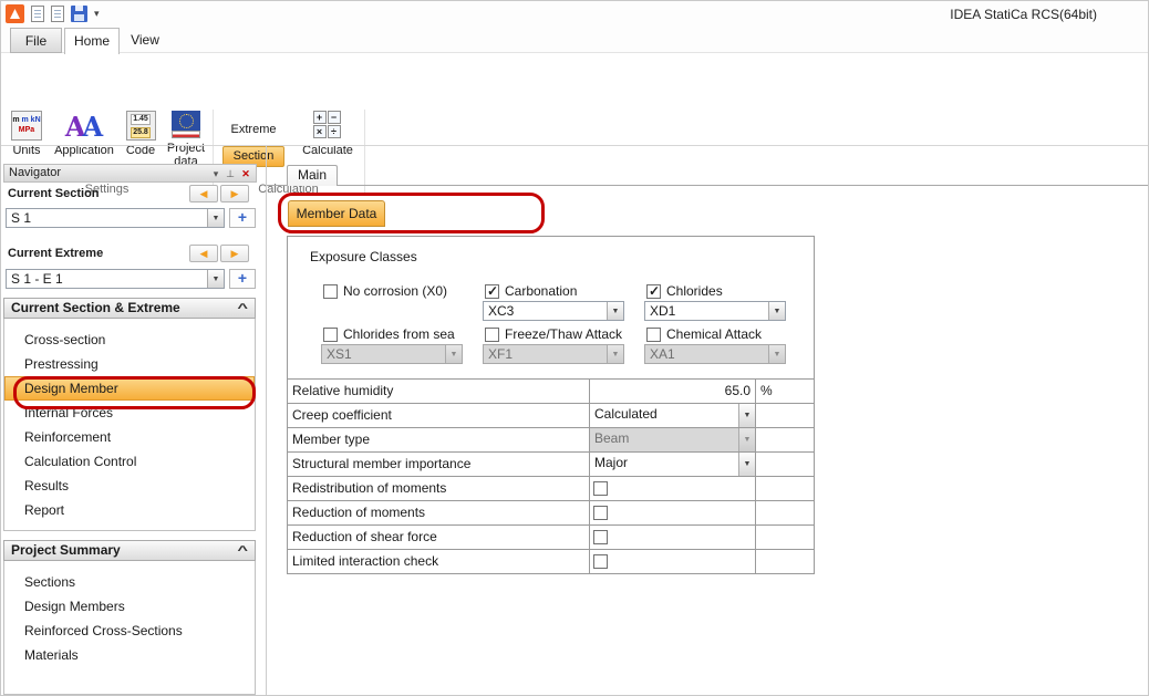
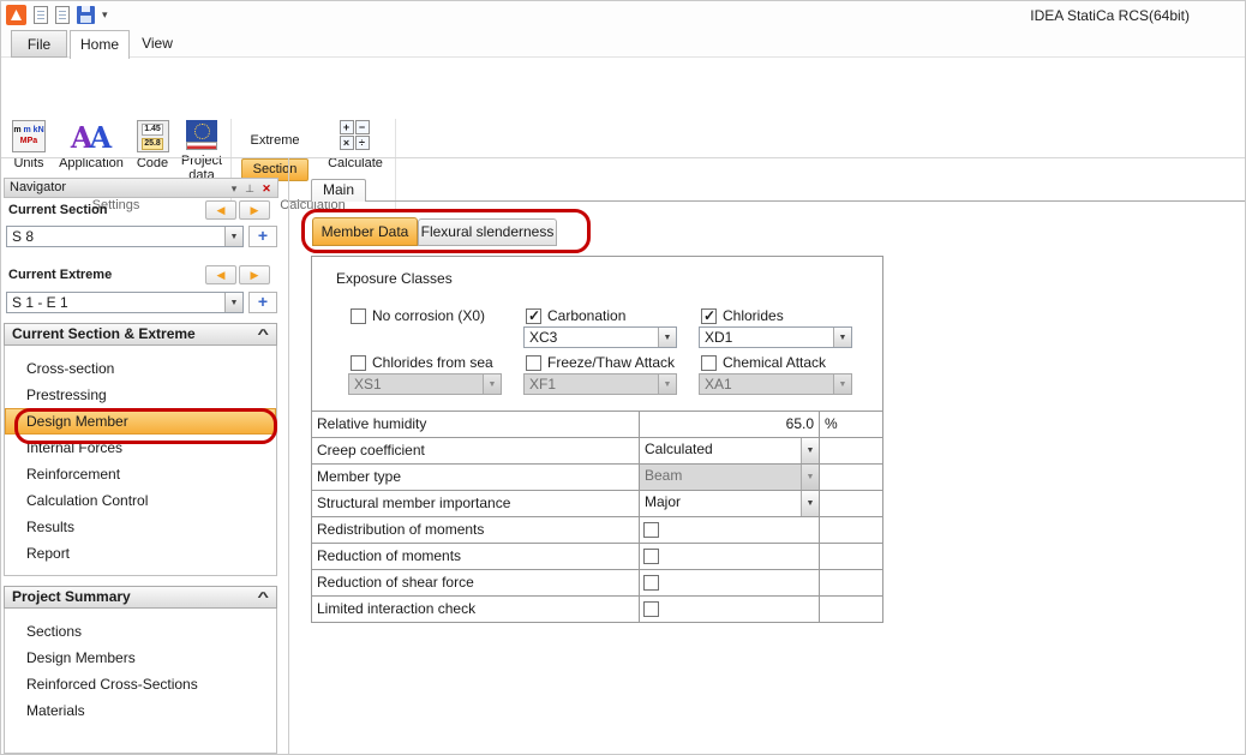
  ▾
  IDEA StatiCa RCS(64bit)
  File
  Home
  View
  Units
  A
  A
  Application
  Code
  Project data
  Extreme
  Section
  +
  −
  ×
  ÷
  Calculate
  Settings
  Calculation
  Navigator
  ▾
  ⊥
  ✕
  Current Section
  ◀
  ▶
- S 1
+ S 8
  +
  Current Extreme
  ◀
  ▶
  S 1 - E 1
  +
  Current Section & Extreme
  ^
  Cross-section
  Prestressing
  Design Member
  Internal Forces
  Reinforcement
  Calculation Control
  Results
  Report
  Project Summary
  ^
  Sections
  Design Members
  Reinforced Cross-Sections
  Materials
  Main
  Member Data
+ Flexural slenderness
  Exposure Classes
  No corrosion (X0)
  ✓
  Carbonation
  ✓
  Chlorides
  XC3
  XD1
  Chlorides from sea
  Freeze/Thaw Attack
  Chemical Attack
  XS1
  XF1
  XA1
  Relative humidity
  65.0
  %
  Creep coefficient
  Calculated
  Member type
  Beam
  Structural member importance
  Major
  Redistribution of moments
  Reduction of moments
  Reduction of shear force
  Limited interaction check
